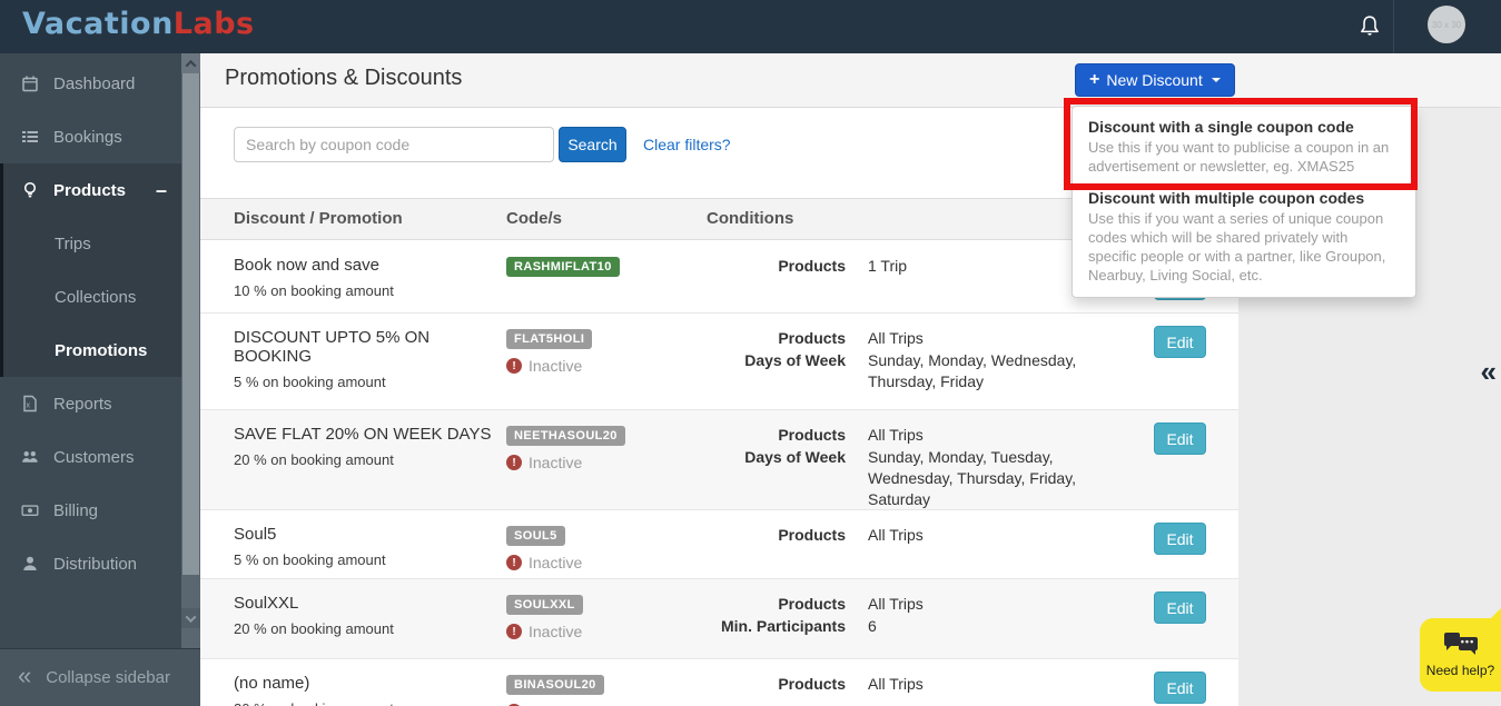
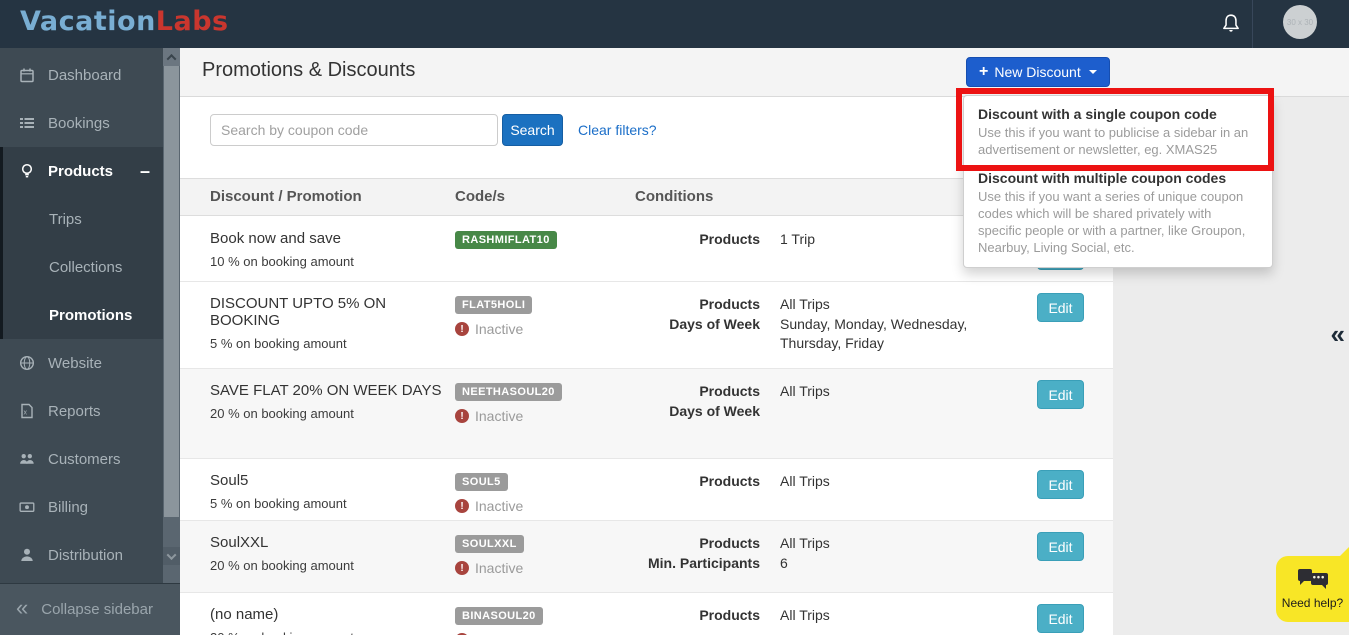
  VacationLabs
  30 x 30
  Dashboard
  Bookings
  Products
  –
  Trips
  Collections
  Promotions
+ Website
  Reports
  Customers
  Billing
  Distribution
  «
  Collapse sidebar
  Promotions & Discounts
  +
  New Discount
  Search by coupon code
  Search
  Clear filters?
  Discount / Promotion
  Code/s
  Conditions
  Book now and save
  10 % on booking amount
  RASHMIFLAT10
  Products
  1 Trip
  DISCOUNT UPTO 5% ON BOOKING
  5 % on booking amount
  FLAT5HOLI
  !
  Inactive
  Products
  All Trips
  Days of Week
  Sunday, Monday, Wednesday, Thursday, Friday
  Edit
  SAVE FLAT 20% ON WEEK DAYS
  20 % on booking amount
  NEETHASOUL20
  !
  Inactive
  Products
  All Trips
  Days of Week
- Sunday, Monday, Tuesday, Wednesday, Thursday, Friday, Saturday
  Edit
  Soul5
  5 % on booking amount
  SOUL5
  !
  Inactive
  Products
  All Trips
  Edit
  SoulXXL
  20 % on booking amount
  SOULXXL
  !
  Inactive
  Products
  All Trips
  Min. Participants
  6
  Edit
  (no name)
  BINASOUL20
  Products
  All Trips
  Edit
  «
  Discount with a single coupon code
- Use this if you want to publicise a coupon in an advertisement or newsletter, eg. XMAS25
+ Use this if you want to publicise a sidebar in an advertisement or newsletter, eg. XMAS25
  Discount with multiple coupon codes
  Use this if you want a series of unique coupon codes which will be shared privately with specific people or with a partner, like Groupon, Nearbuy, Living Social, etc.
  •••
  Need help?
